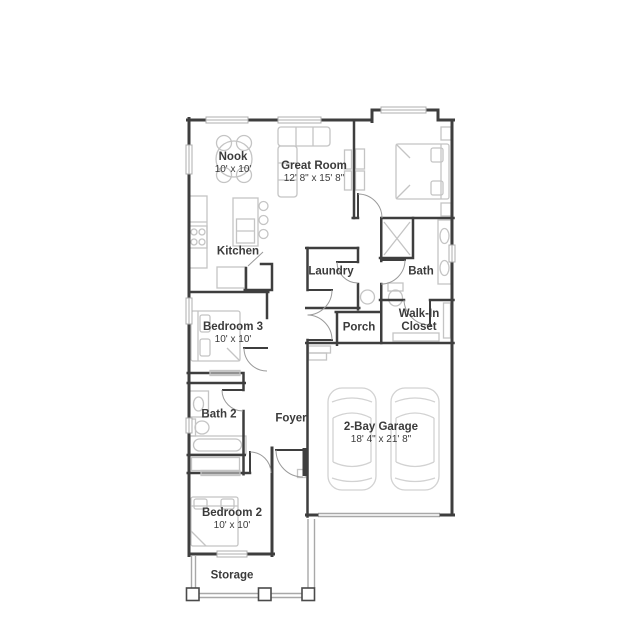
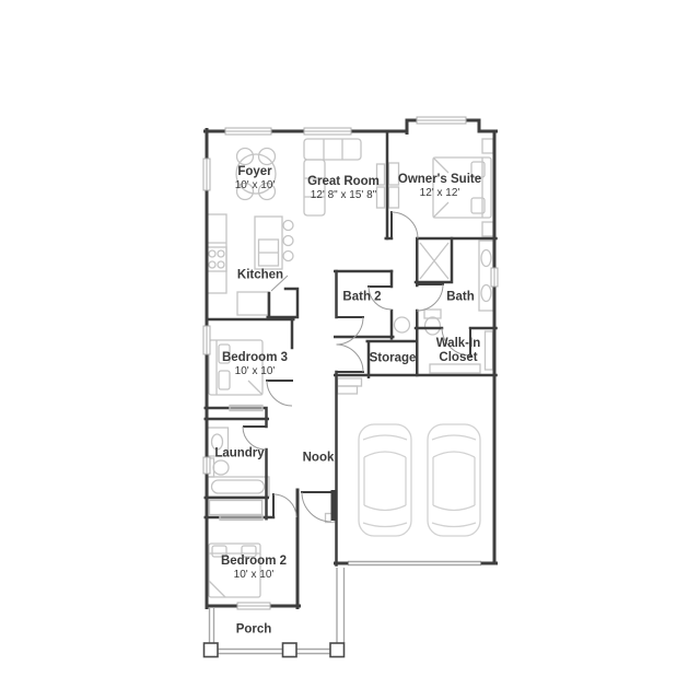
- Nook
+ Foyer
  10' x 10'
  Great Room
  12' 8" x 15' 8"
+ Owner's Suite
+ 12' x 12'
  Kitchen
- Laundry
+ Bath 2
  Bath
- Porch
+ Storage
  Walk-In
  Closet
  Bedroom 3
  10' x 10'
- Bath 2
+ Laundry
- Foyer
+ Nook
  Bedroom 2
  10' x 10'
- 2-Bay Garage
- 18' 4" x 21' 8"
- Storage
+ Porch
